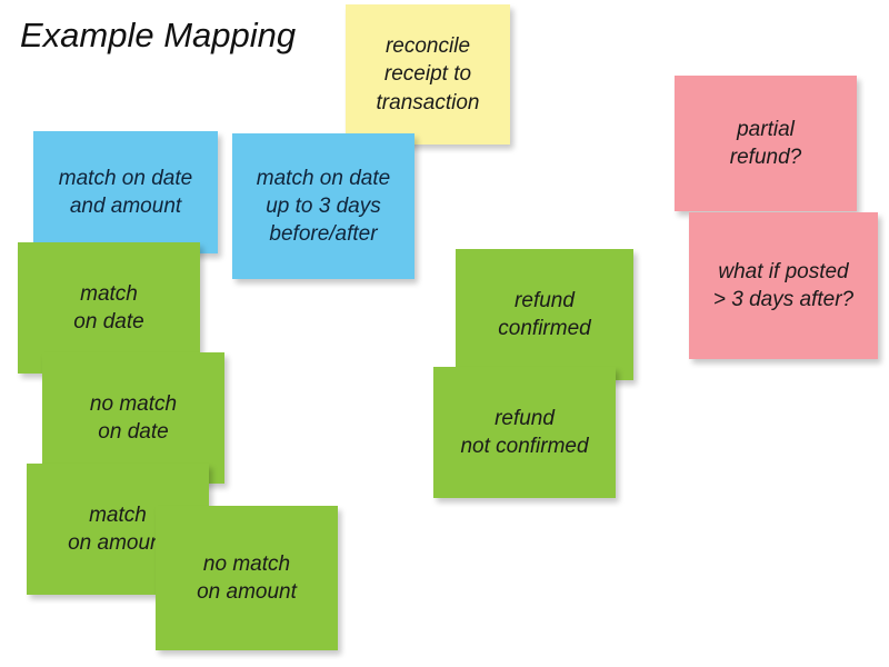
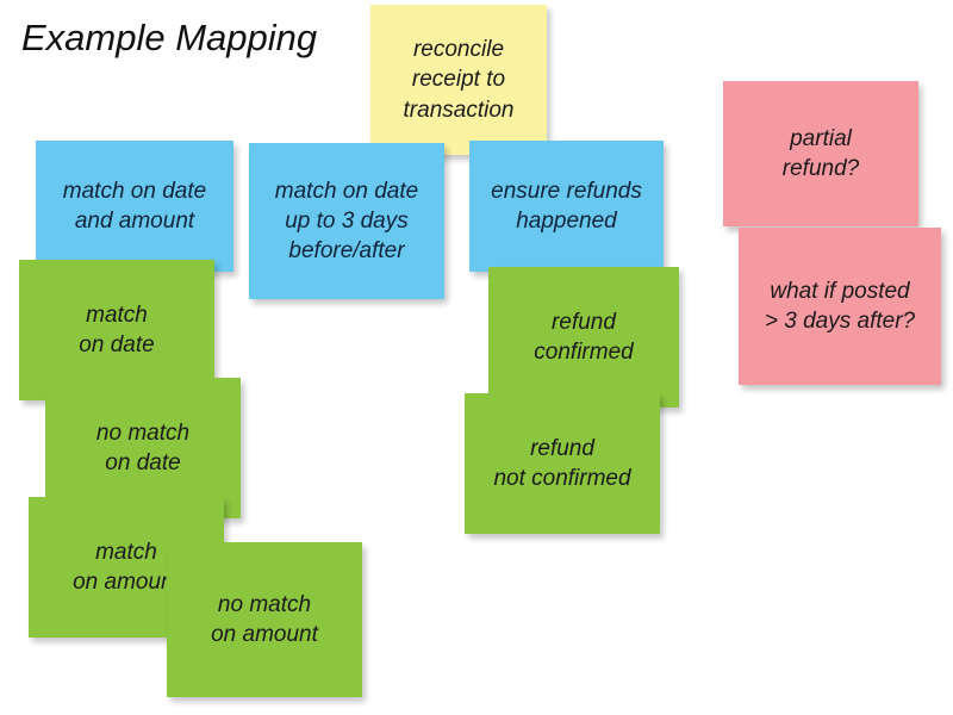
  Example Mapping
  reconcile
  receipt to
  transaction
  match on date
  and amount
  match on date
  up to 3 days
  before/after
+ ensure refunds
+ happened
  match
  on date
  no match
  on date
  match
  on amou
  no match
  on amount
  refund
  confirmed
  refund
  not confirmed
  partial
  refund?
  what if posted
  > 3 days after?
